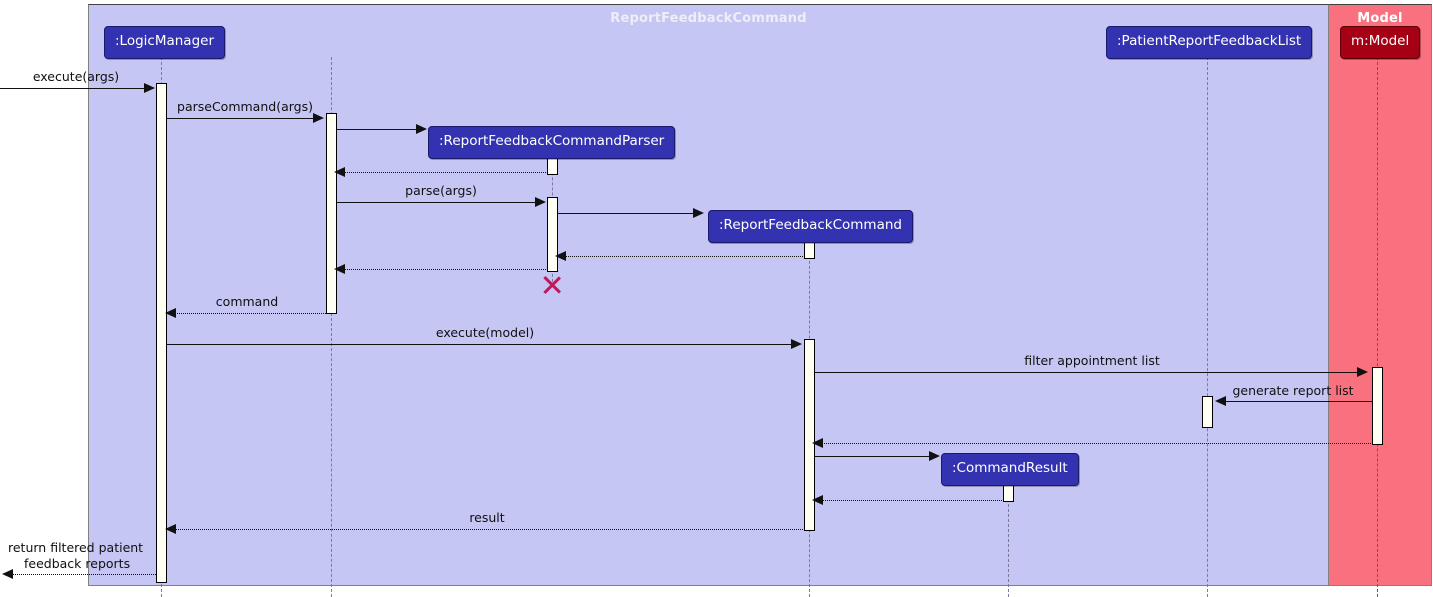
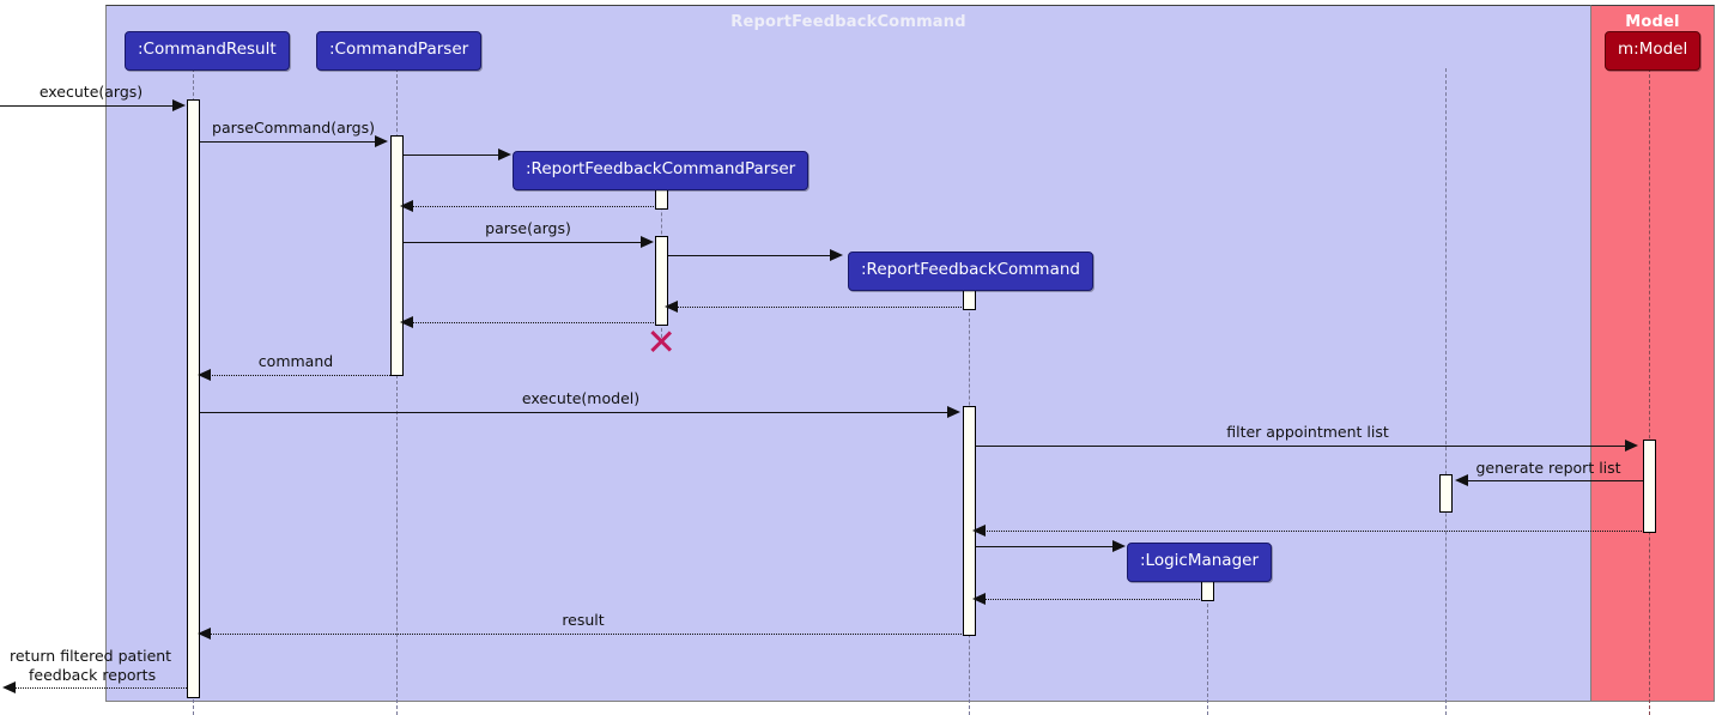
  ReportFeedbackCommand
  Model
  execute(args)
  parseCommand(args)
  parse(args)
  command
  execute(model)
  filter appointment list
  generate report list
  result
  return filtered patient
  feedback reports
- :LogicManager
+ :CommandResult
+ :CommandParser
  :ReportFeedbackCommandParser
  :ReportFeedbackCommand
- :PatientReportFeedbackList
- :CommandResult
+ :LogicManager
  m:Model
